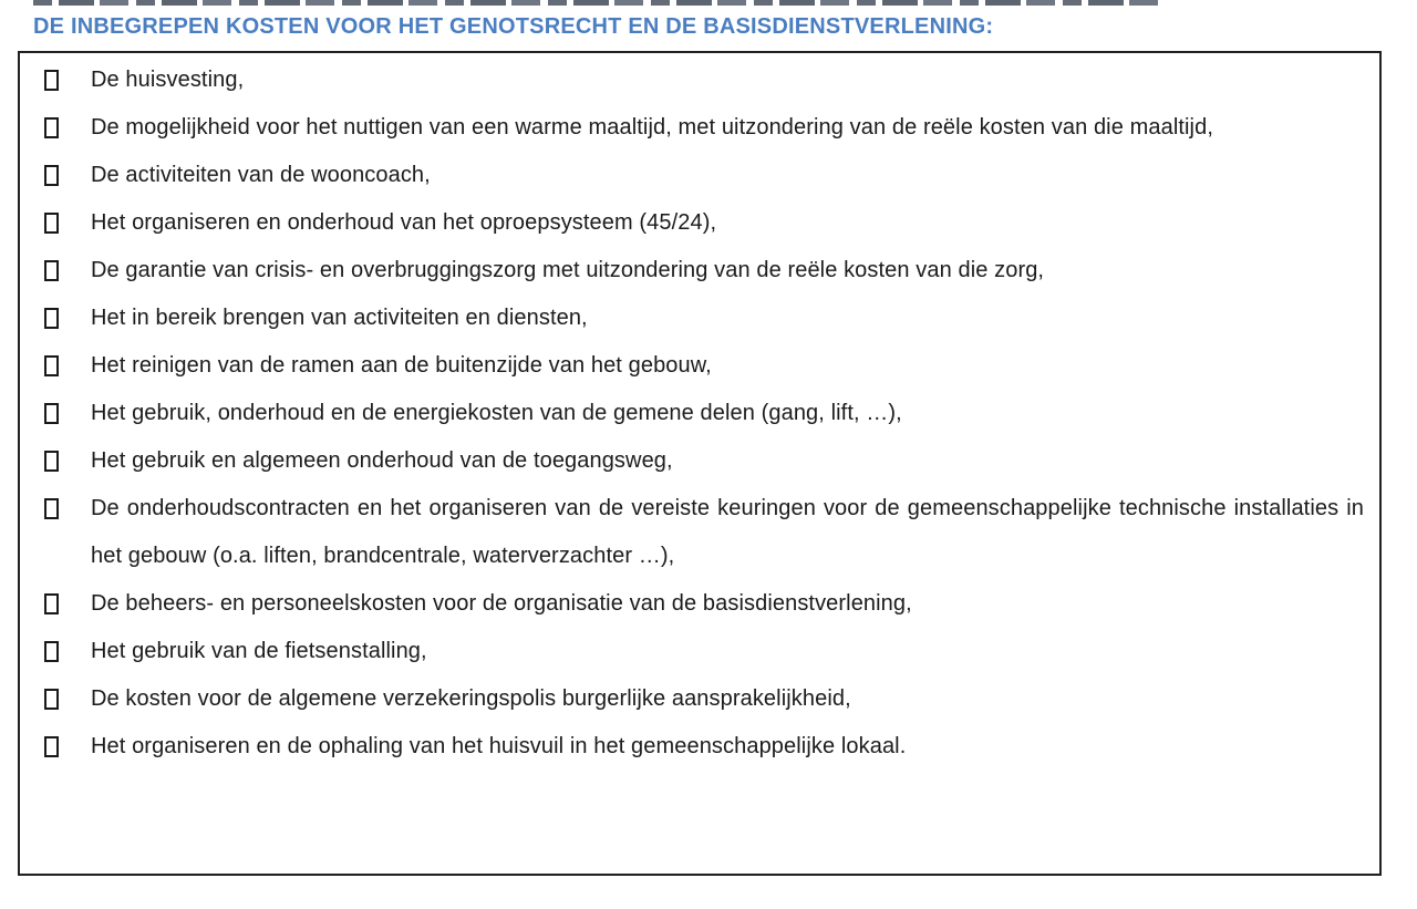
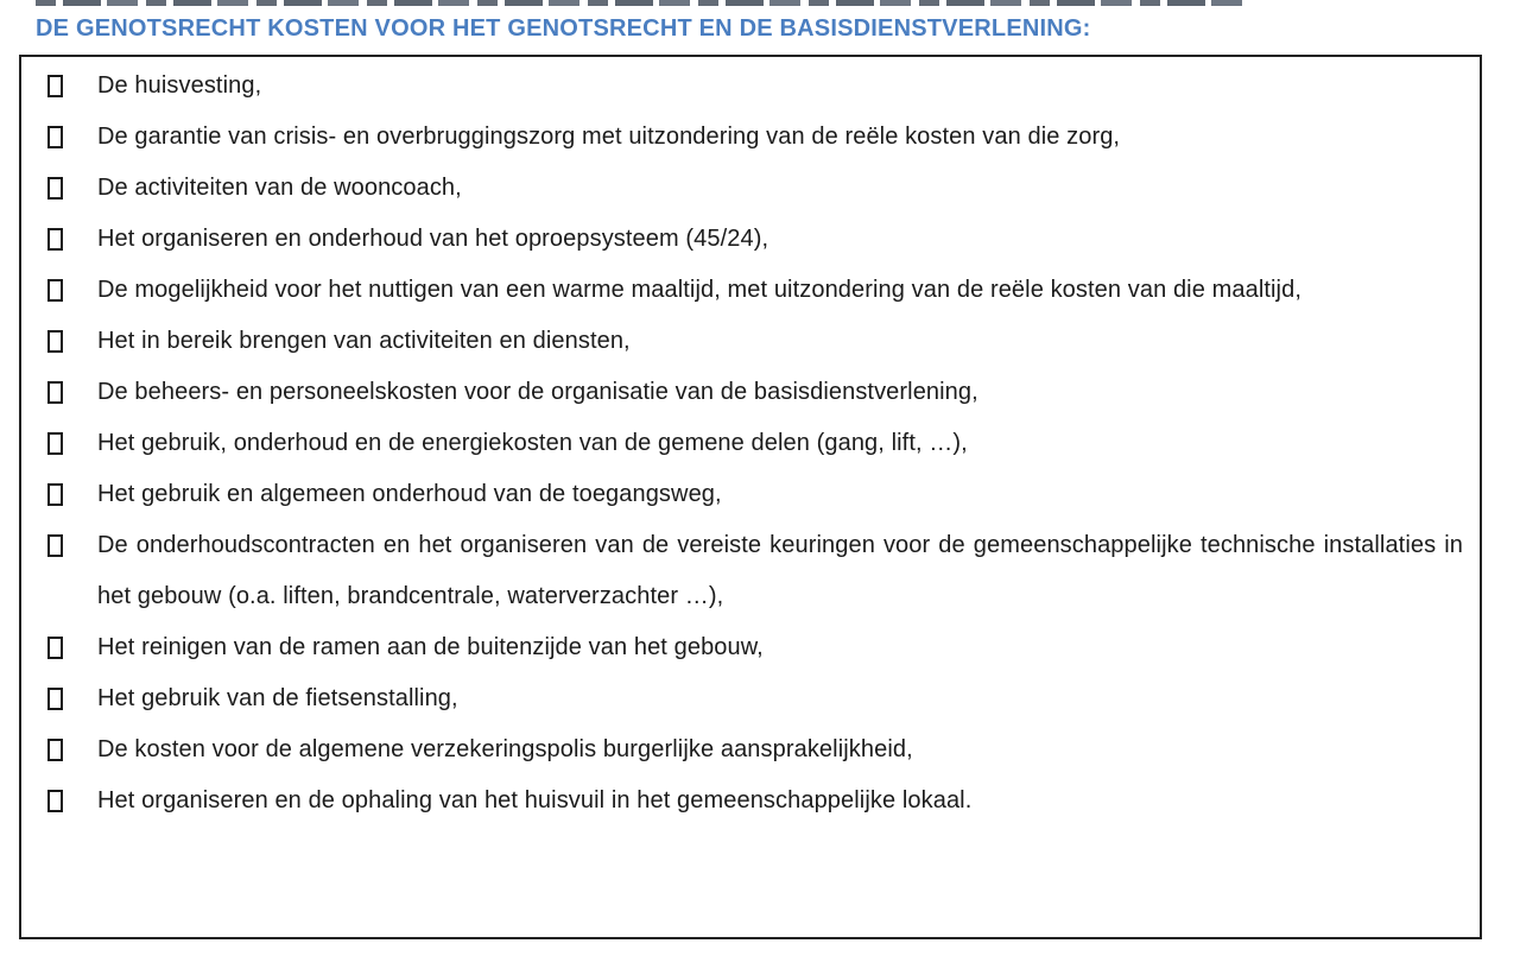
- DE INBEGREPEN KOSTEN VOOR HET GENOTSRECHT EN DE BASISDIENSTVERLENING:
+ DE GENOTSRECHT KOSTEN VOOR HET GENOTSRECHT EN DE BASISDIENSTVERLENING:
  De huisvesting,
- De mogelijkheid voor het nuttigen van een warme maaltijd, met uitzondering van de reële kosten van die maaltijd,
+ De garantie van crisis- en overbruggingszorg met uitzondering van de reële kosten van die zorg,
  De activiteiten van de wooncoach,
  Het organiseren en onderhoud van het oproepsysteem (45/24),
- De garantie van crisis- en overbruggingszorg met uitzondering van de reële kosten van die zorg,
+ De mogelijkheid voor het nuttigen van een warme maaltijd, met uitzondering van de reële kosten van die maaltijd,
  Het in bereik brengen van activiteiten en diensten,
- Het reinigen van de ramen aan de buitenzijde van het gebouw,
+ De beheers- en personeelskosten voor de organisatie van de basisdienstverlening,
  Het gebruik, onderhoud en de energiekosten van de gemene delen (gang, lift, …),
  Het gebruik en algemeen onderhoud van de toegangsweg,
  De onderhoudscontracten en het organiseren van de vereiste keuringen voor de gemeenschappelijke technische installaties in het gebouw (o.a. liften, brandcentrale, waterverzachter …),
- De beheers- en personeelskosten voor de organisatie van de basisdienstverlening,
+ Het reinigen van de ramen aan de buitenzijde van het gebouw,
  Het gebruik van de fietsenstalling,
  De kosten voor de algemene verzekeringspolis burgerlijke aansprakelijkheid,
  Het organiseren en de ophaling van het huisvuil in het gemeenschappelijke lokaal.
